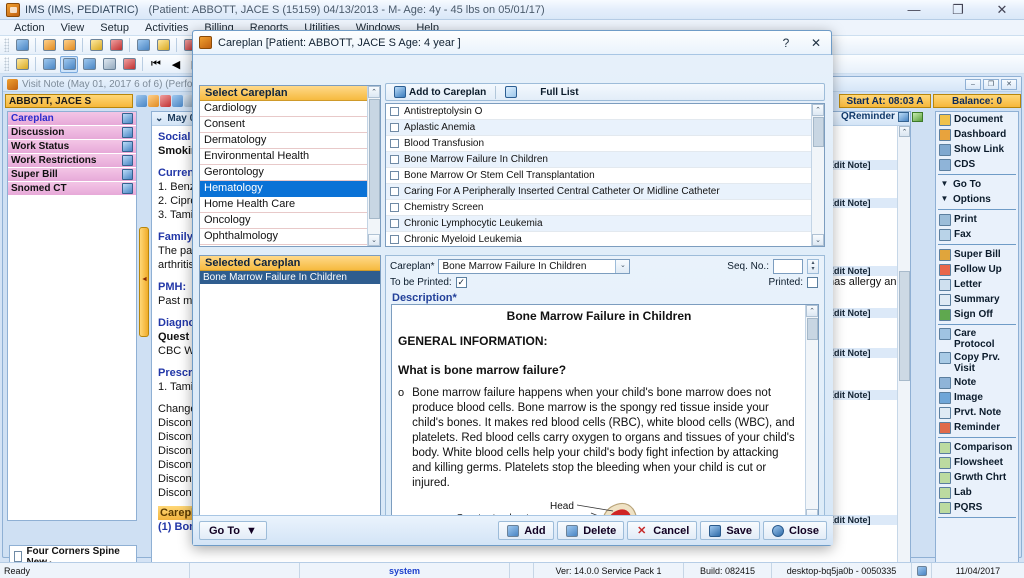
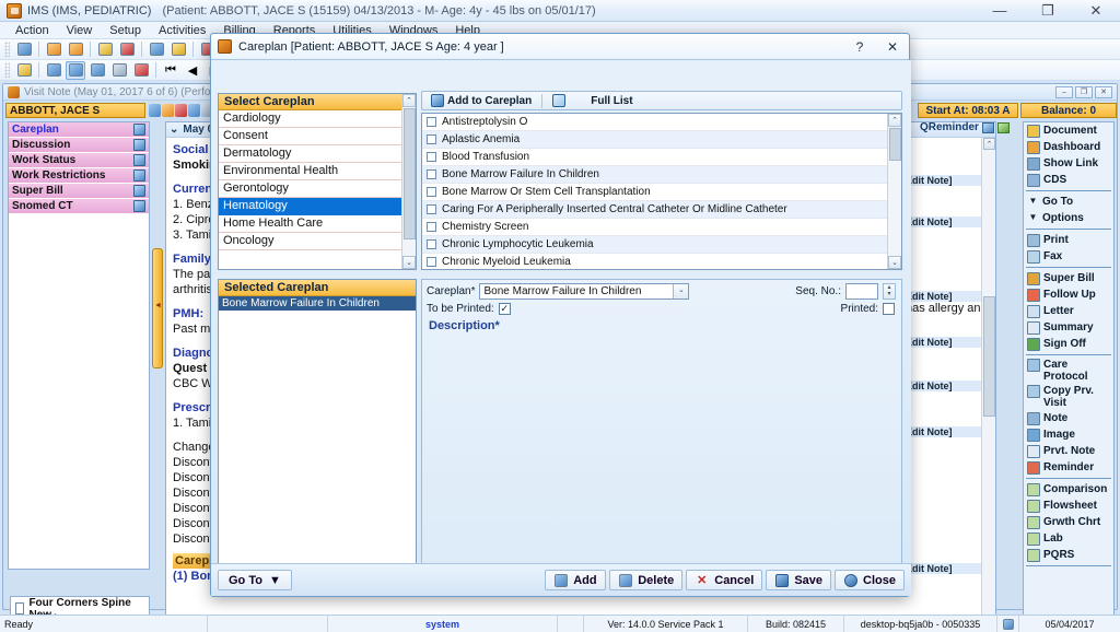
  IMS (IMS, PEDIATRIC)
  (Patient: ABBOTT, JACE S (15159) 04/13/2013 - M- Age: 4y - 45 lbs on 05/01/17)
  —
  ❐
  ✕
  Action
  View
  Setup
  Activities
  Billing
  Reports
  Utilities
  Windows
  Help
  ⏮
  ◀
  Visit Note (May 01, 2017 6 of 6) (Perfo
  ABBOTT, JACE S
  Start At: 08:03 A
  Balance: 0
  Careplan
  Discussion
  Work Status
  Work Restrictions
  Super Bill
  Snomed CT
  Four Corners Spine
  ⌄
  Social
  Smoki
  Curren
  Family
  arthriti
  PMH:
  Quest
  CBC W
  Discon
  Discon
  Discon
  Discon
  Discon
  Discon
  (1) Bo
  dit Note]
  dit Note]
  dit Note]
  as allergy an
  dit Note]
  dit Note]
  dit Note]
  dit Note]
  QReminder
  Document
  Dashboard
  Show Link
  CDS
  ▼
  Go To
  ▼
  Options
  Print
  Fax
  Super Bill
  Follow Up
  Letter
  Summary
  Sign Off
  Care Protocol
  Copy Prv. Visit
  Note
  Image
  Prvt. Note
  Reminder
  Comparison
  Flowsheet
  Grwth Chrt
  Lab
  PQRS
  Careplan [Patient: ABBOTT, JACE S Age: 4 year ]
  ?
  ✕
  Select Careplan
  Cardiology
  Consent
  Dermatology
  Environmental Health
  Gerontology
  Hematology
  Home Health Care
  Oncology
- Ophthalmology
  Selected Careplan
  Bone Marrow Failure In Children
  Add to Careplan
  Full List
  Antistreptolysin O
  Aplastic Anemia
  Blood Transfusion
  Bone Marrow Failure In Children
  Bone Marrow Or Stem Cell Transplantation
  Caring For A Peripherally Inserted Central Catheter Or Midline Catheter
  Chemistry Screen
  Chronic Lymphocytic Leukemia
  Chronic Myeloid Leukemia
  Careplan*
  Bone Marrow Failure In Children
  Seq. No.:
  To be Printed:
  ✓
  Printed:
  Description*
- Bone Marrow Failure in Children
- GENERAL INFORMATION:
- What is bone marrow failure?
- o
- Bone marrow failure happens when your child's bone marrow does not produce blood cells. Bone marrow is the spongy red tissue inside your child's bones. It makes red blood cells (RBC), white blood cells (WBC), and platelets. Red blood cells carry oxygen to organs and tissues of your child's body. White blood cells help your child's body fight infection by attacking and killing germs. Platelets stop the bleeding when your child is cut or injured.
- Head
  Go To
  ▼
  Add
  Delete
  ✕
  Cancel
  Save
  Close
  Ready
  system
  Ver: 14.0.0 Service Pack 1
  Build: 082415
  desktop-bq5ja0b - 0050335
- 11/04/2017
+ 05/04/2017
